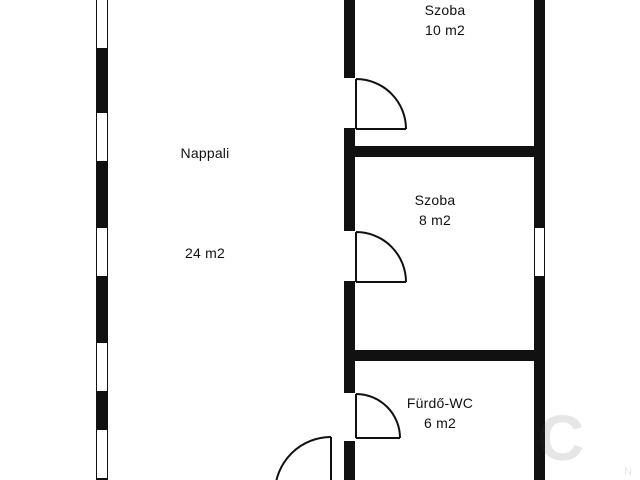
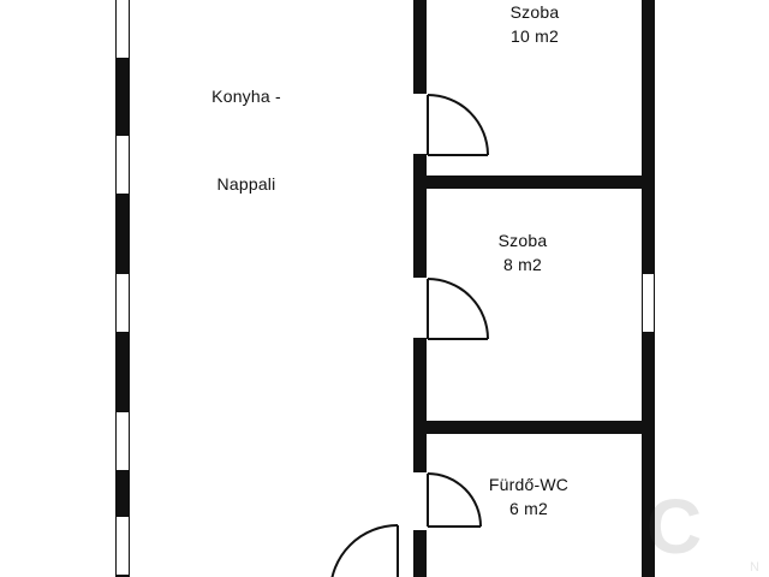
+ Konyha -
  Nappali
- 24 m2
  Szoba
  10 m2
  Szoba
  8 m2
  Fürdő-WC
  6 m2
  C
  N
